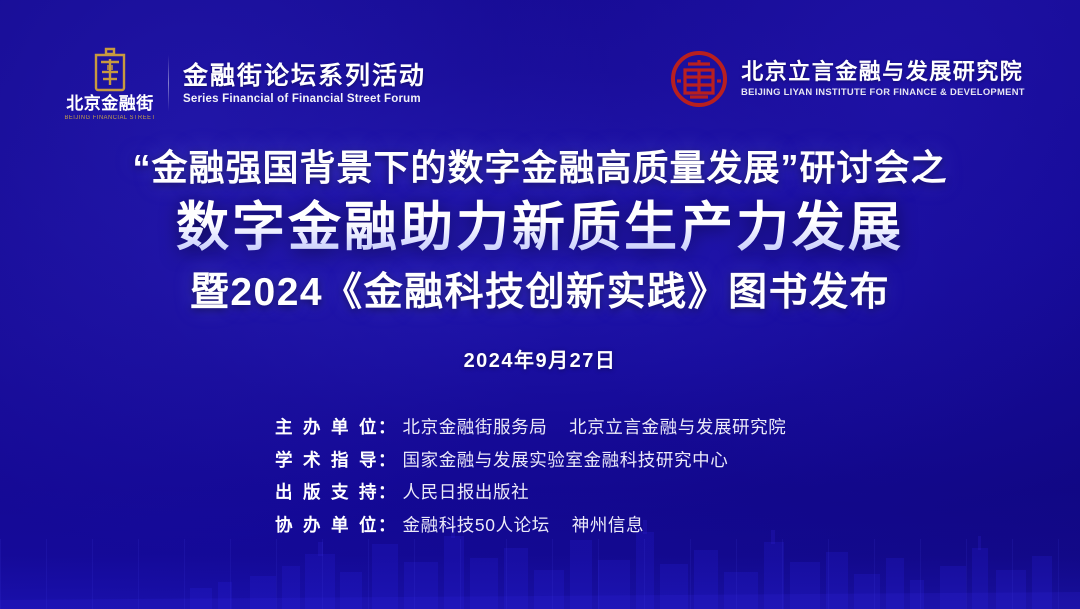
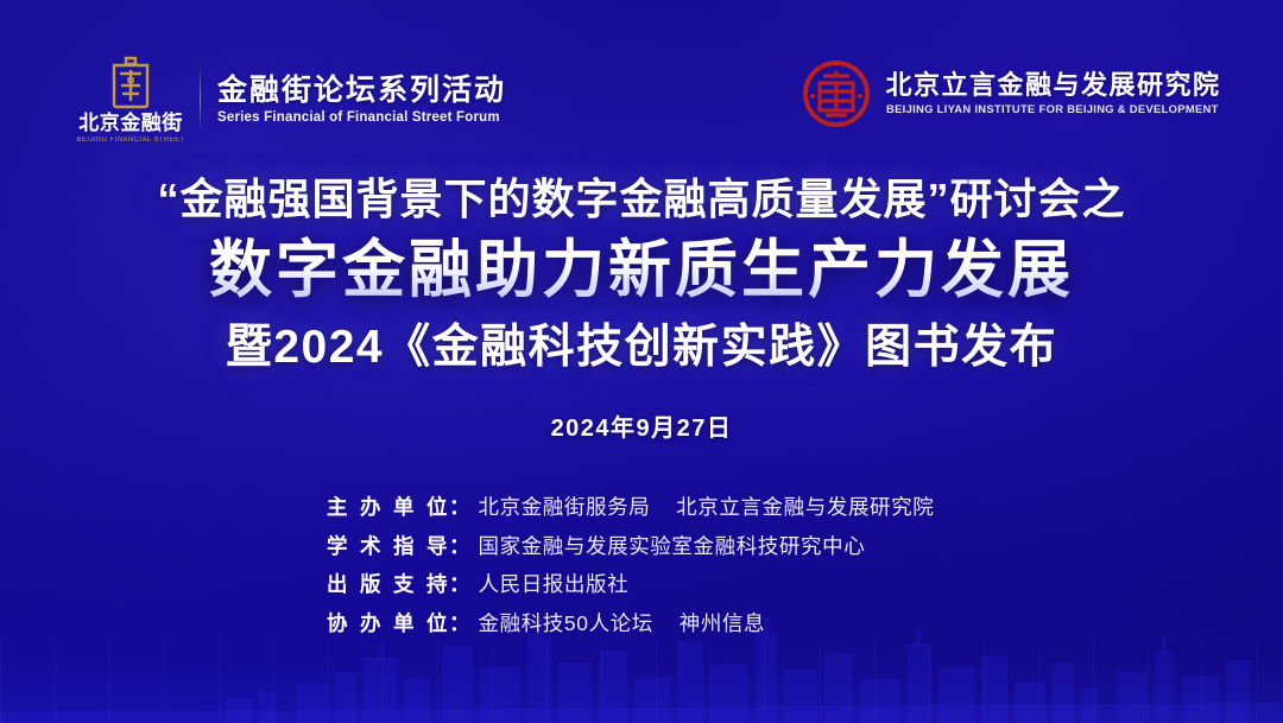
  北京金融街
  金融街论坛系列活动
  Series Financial of Financial Street Forum
  北京立言金融与发展研究院
- BEIJING LIYAN INSTITUTE FOR FINANCE & DEVELOPMENT
+ BEIJING LIYAN INSTITUTE FOR BEIJING & DEVELOPMENT
  “金融强国背景下的数字金融高质量发展”研讨会之
  数字金融助力新质生产力发展
  暨2024《金融科技创新实践》图书发布
  2024年9月27日
  主办单位
  ：
  北京金融街服务局 北京立言金融与发展研究院
  学术指导
  ：
  国家金融与发展实验室金融科技研究中心
  出版支持
  ：
  人民日报出版社
  协办单位
  ：
  金融科技50人论坛 神州信息
